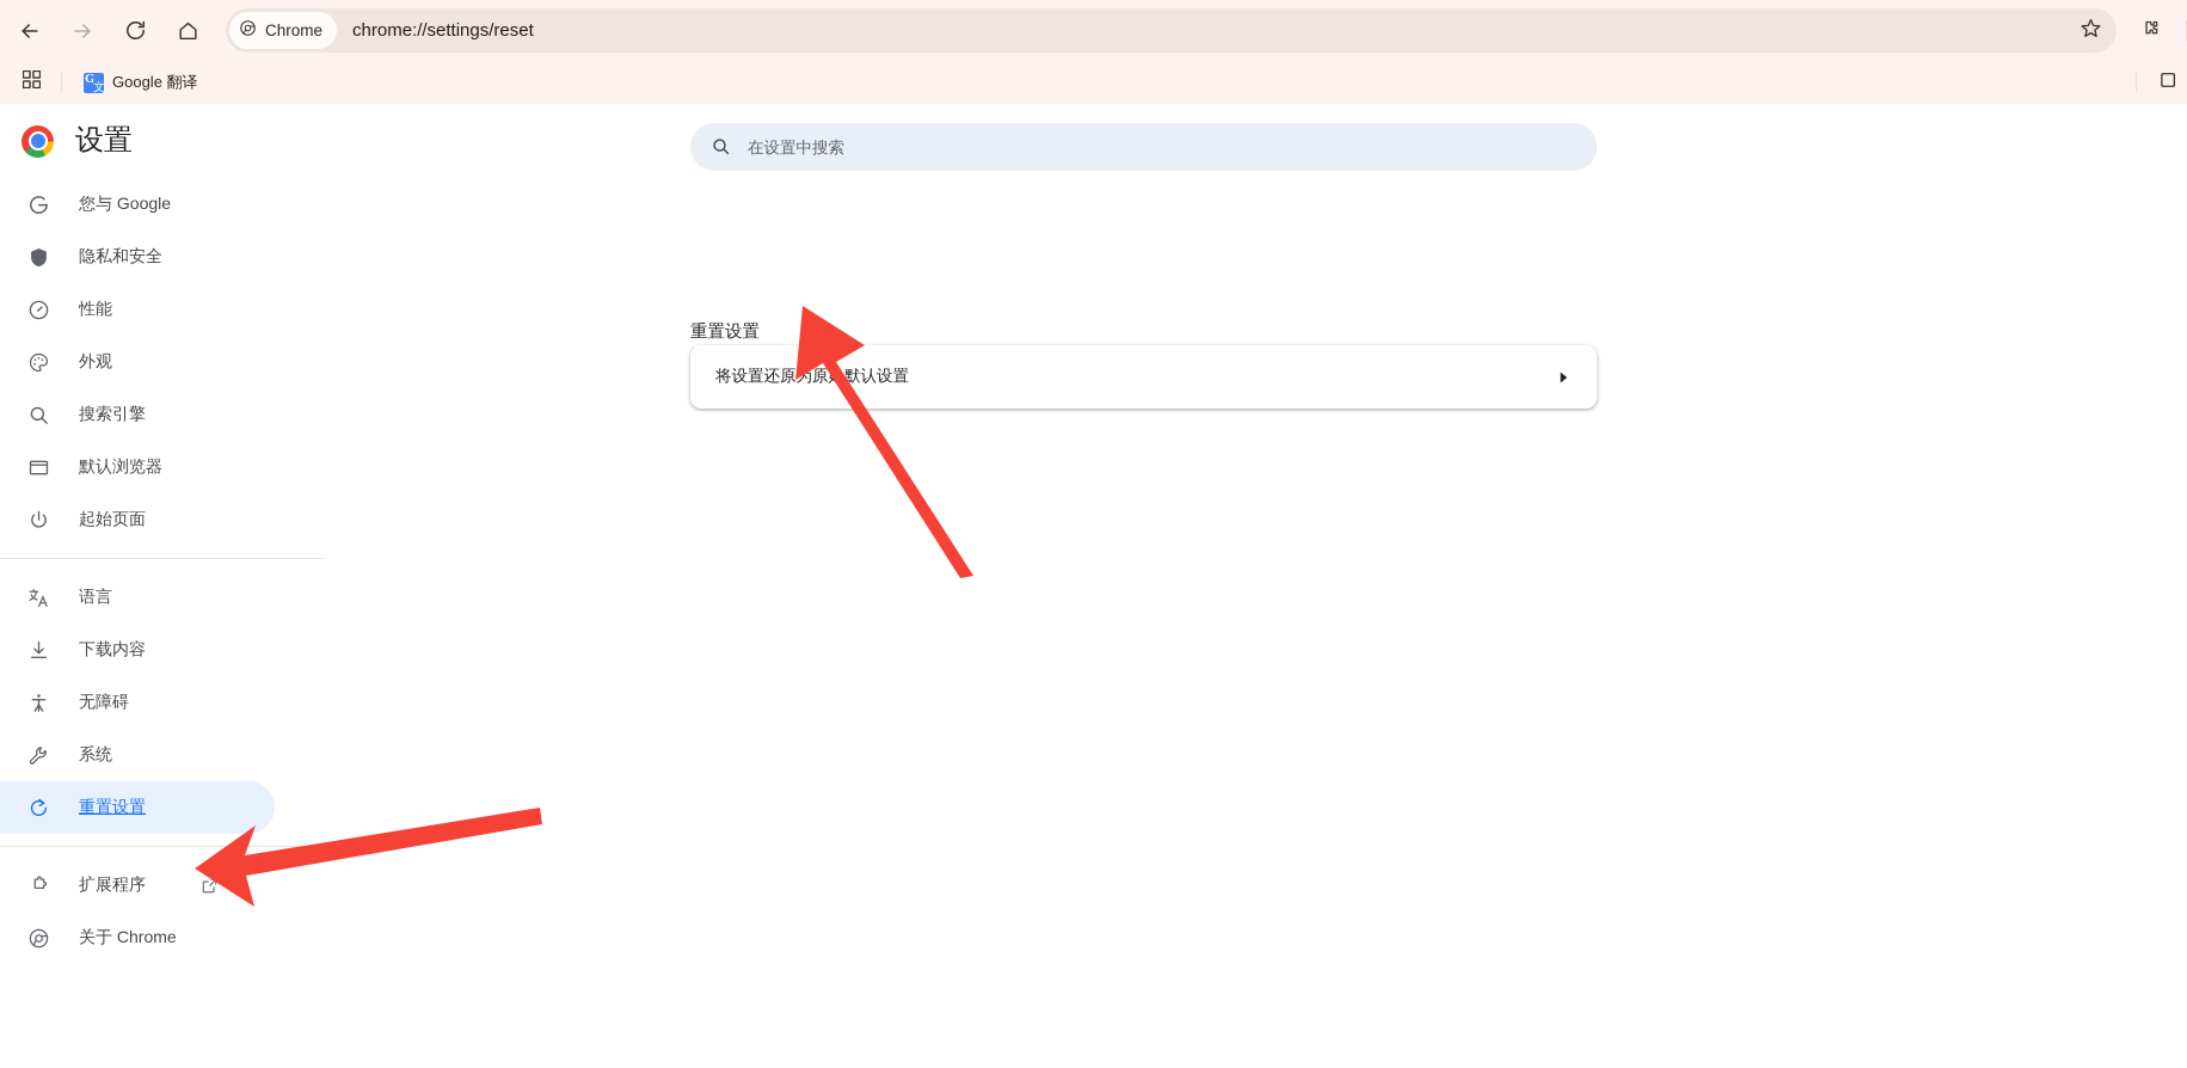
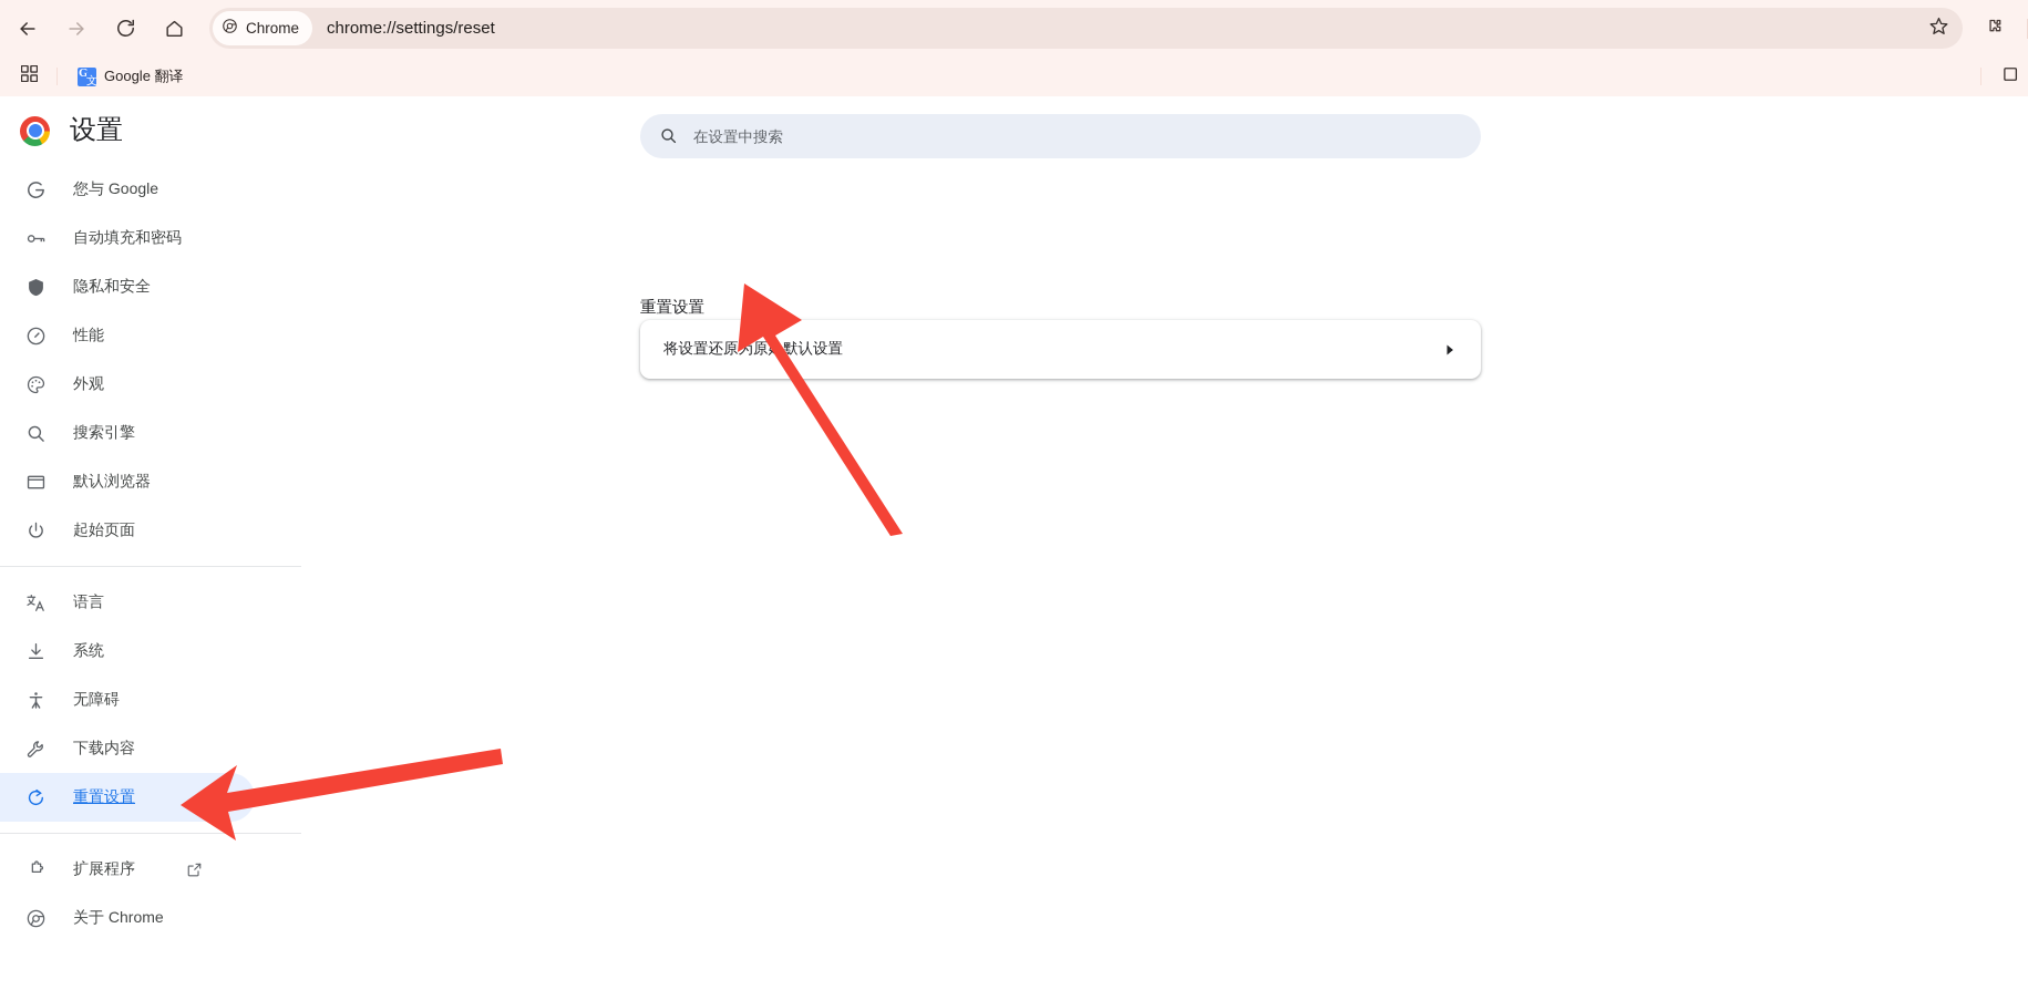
  Chrome
  chrome://settings/reset
  Google 翻译
  设置
  您与 Google
+ 自动填充和密码
  隐私和安全
  性能
  外观
  搜索引擎
  默认浏览器
  起始页面
  语言
- 下载内容
+ 系统
  无障碍
- 系统
+ 下载内容
  重置设置
  扩展程序
  关于 Chrome
  在设置中搜索
  重置设置
  将设置还原为原默认设置
